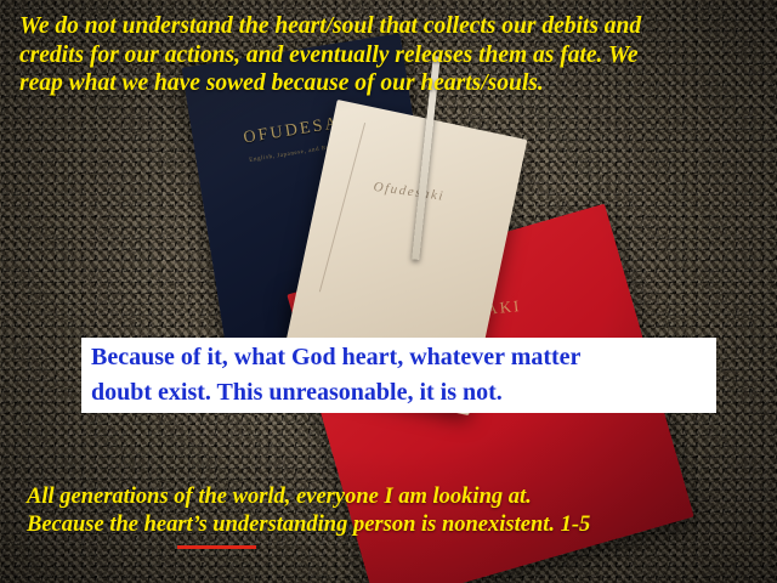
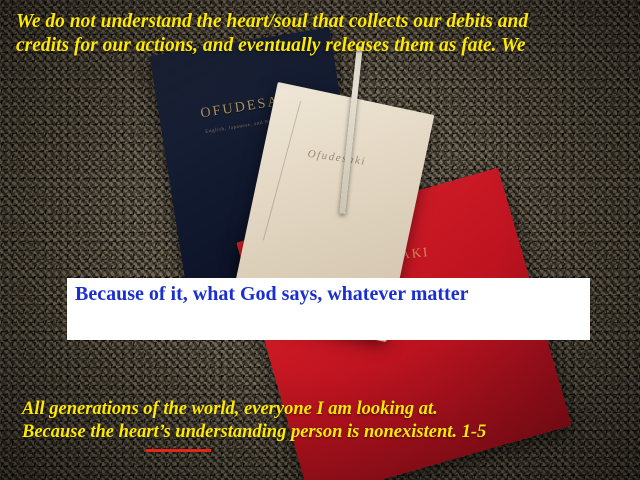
  We do not understand the heart/soul that collects our debits and
  credits for our actions, and eventually releases them as fate. We
- reap what we have sowed because of our hearts/souls.
- Because of it, what God heart, whatever matter
+ Because of it, what God says, whatever matter
- doubt exist. This unreasonable, it is not.
  All generations of the world, everyone I am looking at.
  Because the heart’s understanding person is nonexistent. 1-5
